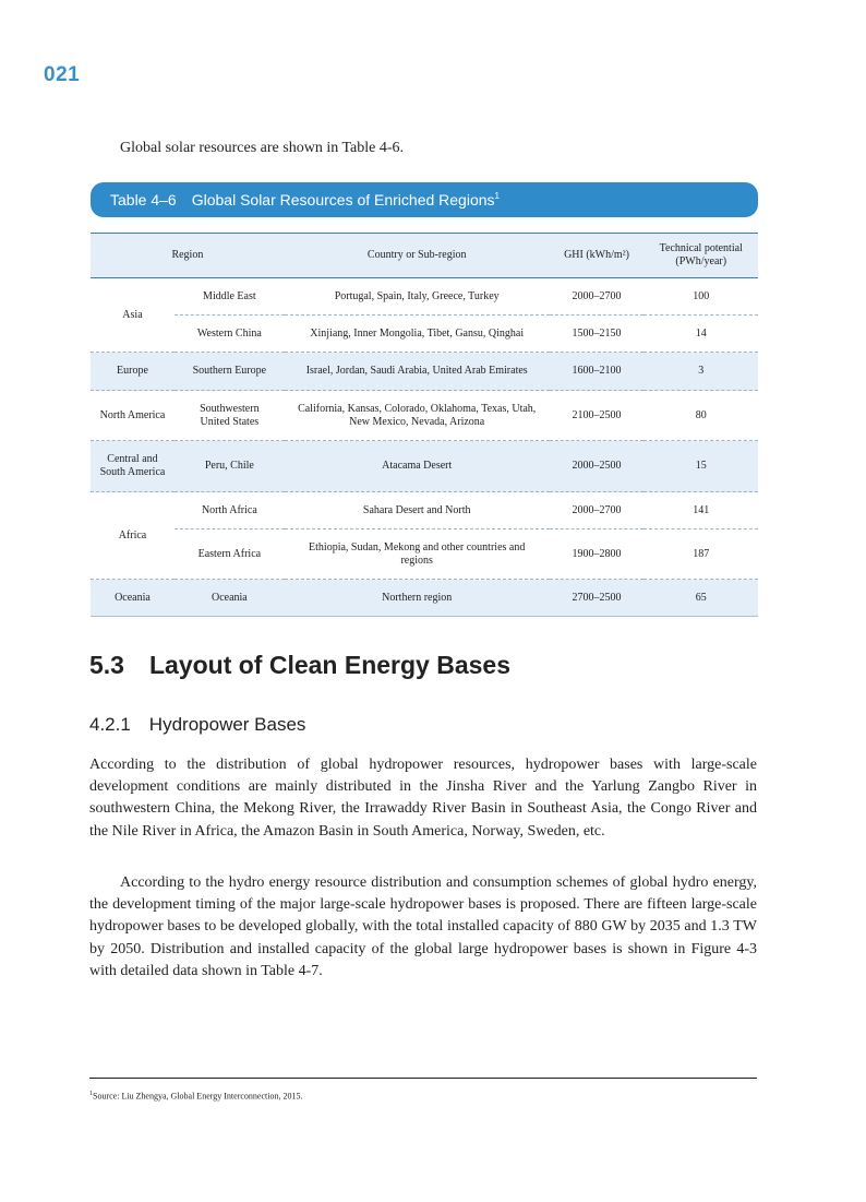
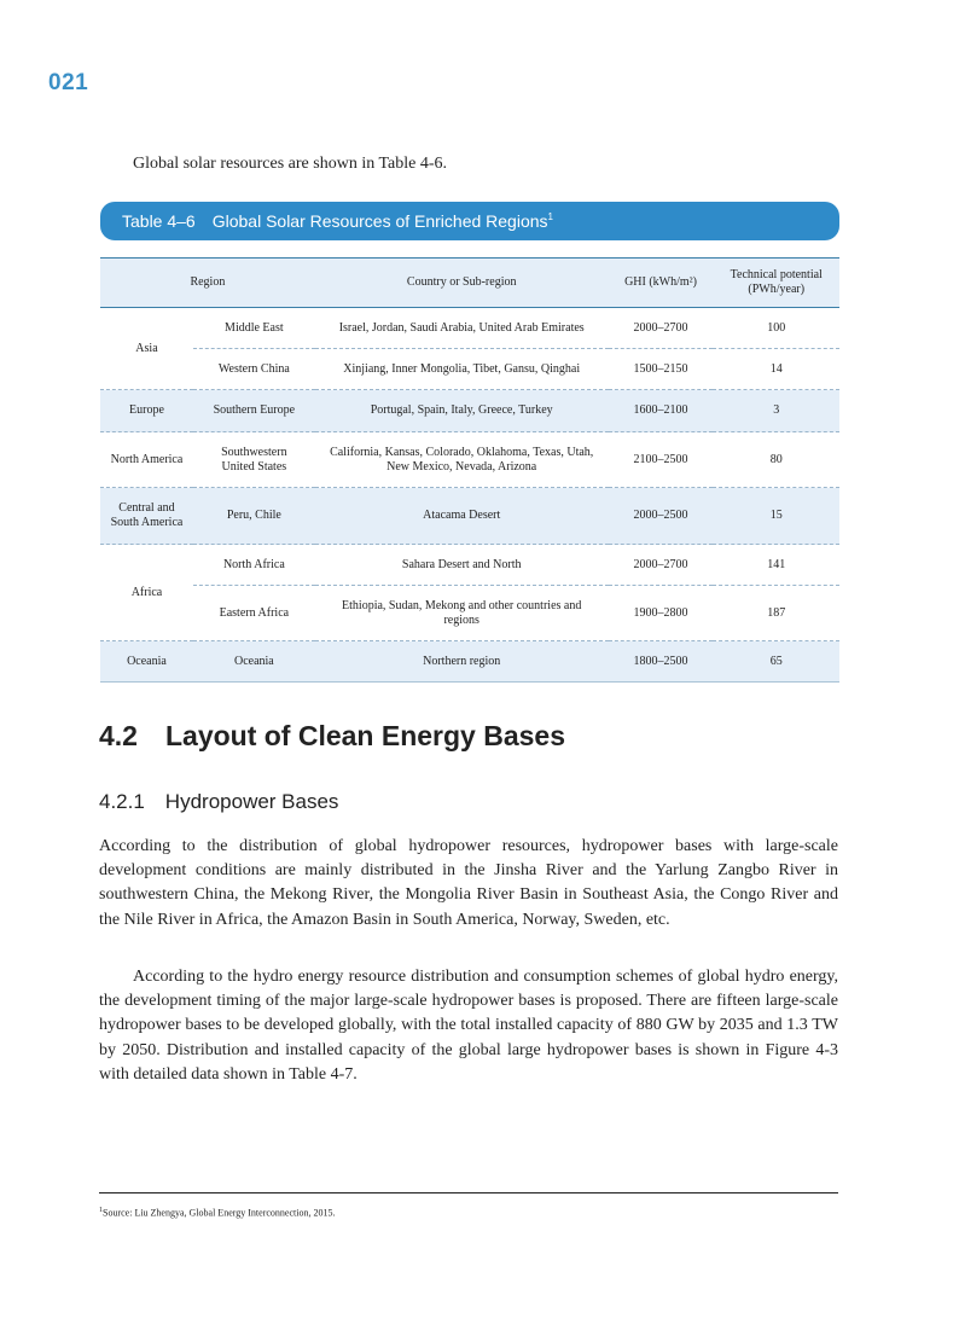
  021
  Global solar resources are shown in Table 4-6.
  Table 4–6 Global Solar Resources of Enriched Regions1
  Region	Country or Sub-region	GHI (kWh/m²)	Technical potential(PWh/year)
- Asia	Middle East	Portugal, Spain, Italy, Greece, Turkey	2000–2700	100
+ Asia	Middle East	Israel, Jordan, Saudi Arabia, United Arab Emirates	2000–2700	100
  Western China	Xinjiang, Inner Mongolia, Tibet, Gansu, Qinghai	1500–2150	14
- Europe	Southern Europe	Israel, Jordan, Saudi Arabia, United Arab Emirates	1600–2100	3
+ Europe	Southern Europe	Portugal, Spain, Italy, Greece, Turkey	1600–2100	3
  North America	SouthwesternUnited States	California, Kansas, Colorado, Oklahoma, Texas, Utah,New Mexico, Nevada, Arizona	2100–2500	80
  Central andSouth America	Peru, Chile	Atacama Desert	2000–2500	15
  Africa	North Africa	Sahara Desert and North	2000–2700	141
  Eastern Africa	Ethiopia, Sudan, Mekong and other countries andregions	1900–2800	187
- Oceania	Oceania	Northern region	2700–2500	65
+ Oceania	Oceania	Northern region	1800–2500	65
- 5.3 Layout of Clean Energy Bases
+ 4.2 Layout of Clean Energy Bases
  4.2.1 Hydropower Bases
- According to the distribution of global hydropower resources, hydropower bases with large-scale development conditions are mainly distributed in the Jinsha River and the Yarlung Zangbo River in southwestern China, the Mekong River, the Irrawaddy River Basin in Southeast Asia, the Congo River and the Nile River in Africa, the Amazon Basin in South America, Norway, Sweden, etc.
+ According to the distribution of global hydropower resources, hydropower bases with large-scale development conditions are mainly distributed in the Jinsha River and the Yarlung Zangbo River in southwestern China, the Mekong River, the Mongolia River Basin in Southeast Asia, the Congo River and the Nile River in Africa, the Amazon Basin in South America, Norway, Sweden, etc.
  According to the hydro energy resource distribution and consumption schemes of global hydro energy, the development timing of the major large-scale hydropower bases is proposed. There are fifteen large-scale hydropower bases to be developed globally, with the total installed capacity of 880 GW by 2035 and 1.3 TW by 2050. Distribution and installed capacity of the global large hydropower bases is shown in Figure 4-3 with detailed data shown in Table 4-7.
  Source: Liu Zhengya, Global Energy Interconnection, 2015.
